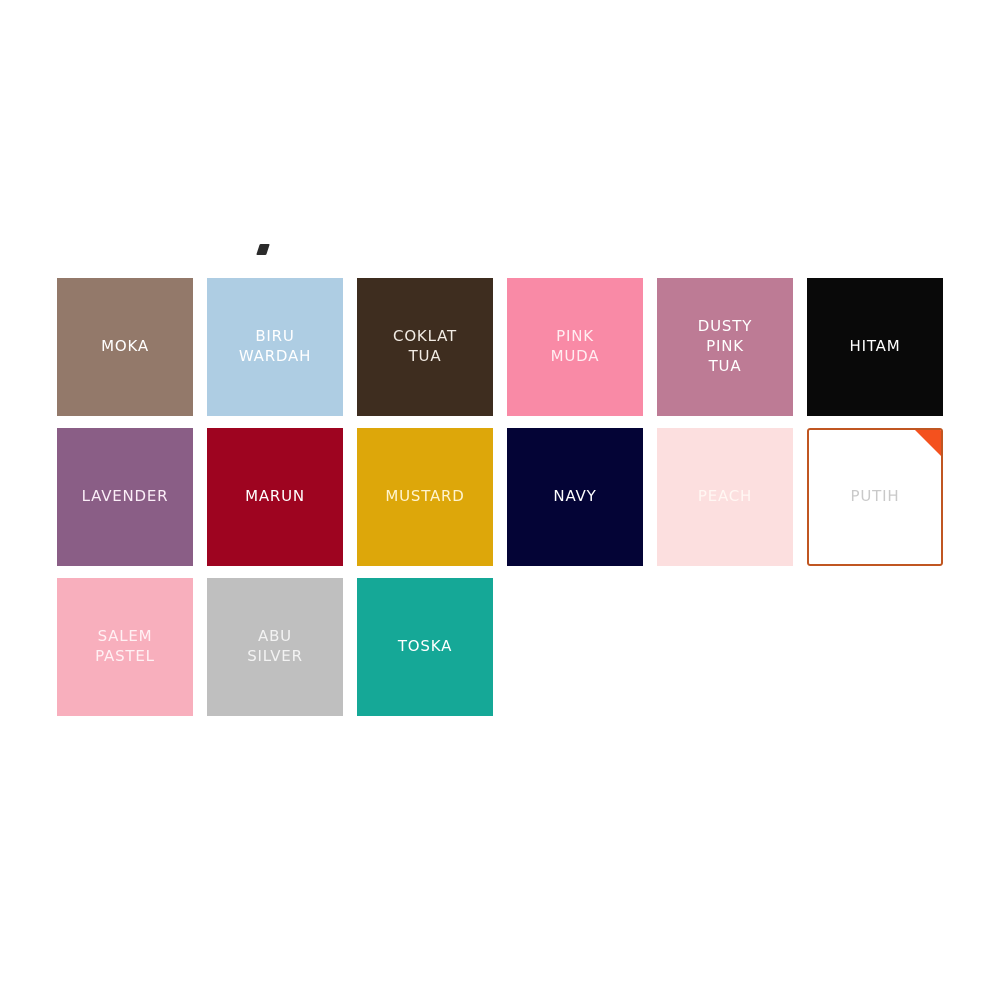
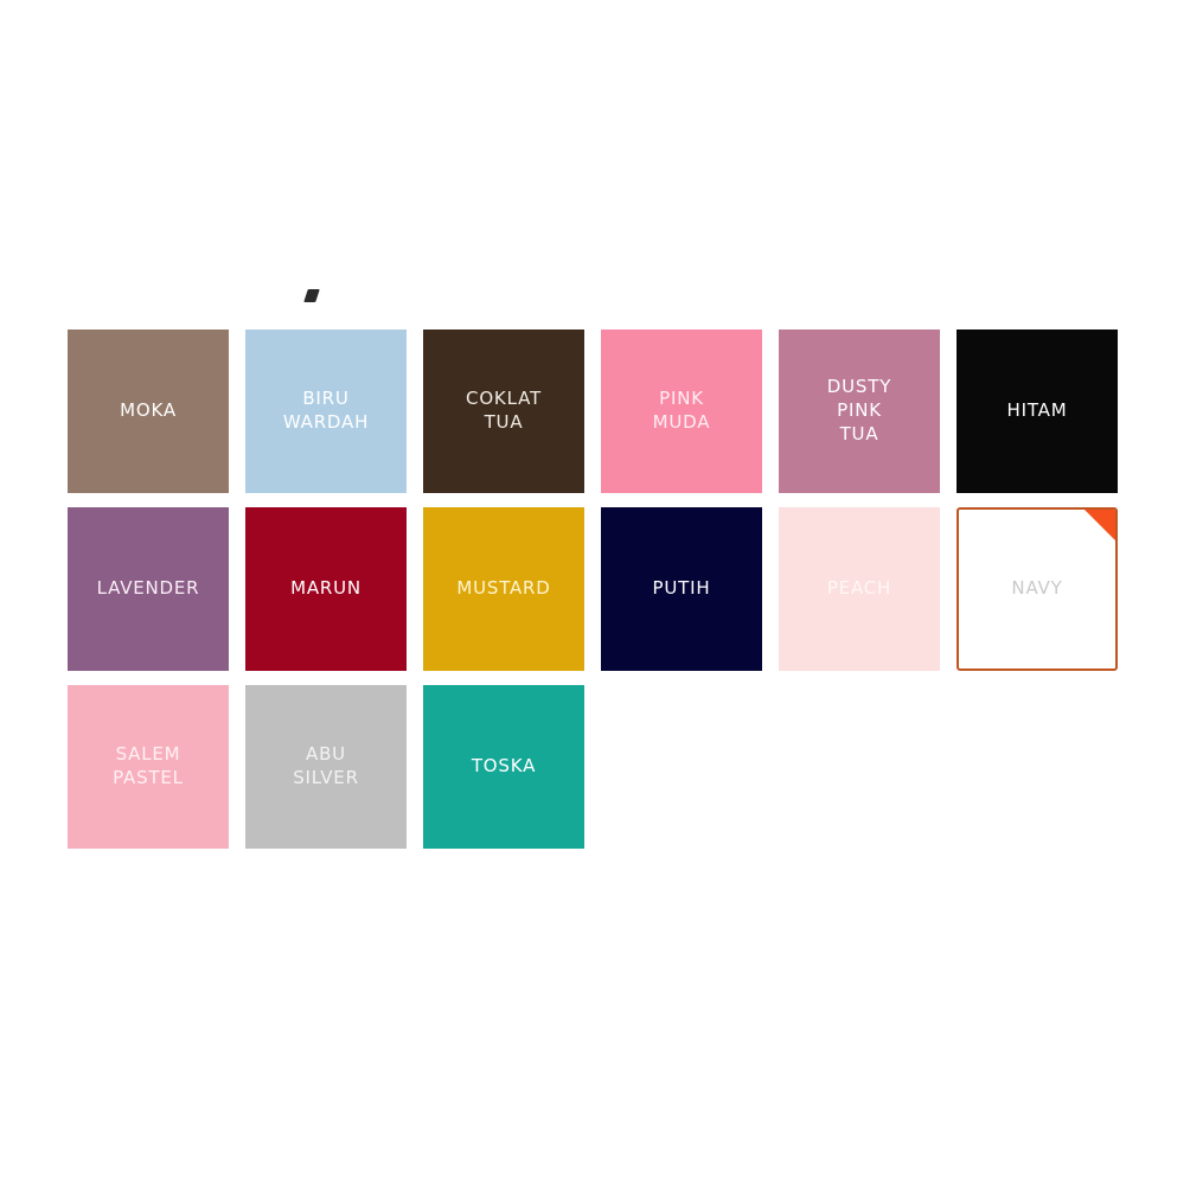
  MOKA
  BIRU
  WARDAH
  COKLAT
  TUA
  PINK
  MUDA
  DUSTY
  PINK
  TUA
  HITAM
  LAVENDER
  MARUN
  MUSTARD
- NAVY
+ PUTIH
  PEACH
- PUTIH
+ NAVY
  SALEM
  PASTEL
  ABU
  SILVER
  TOSKA
